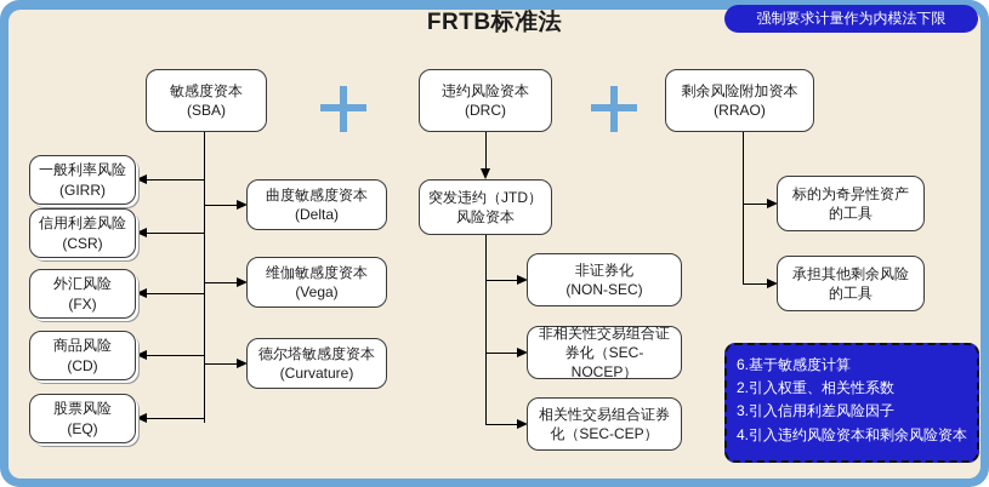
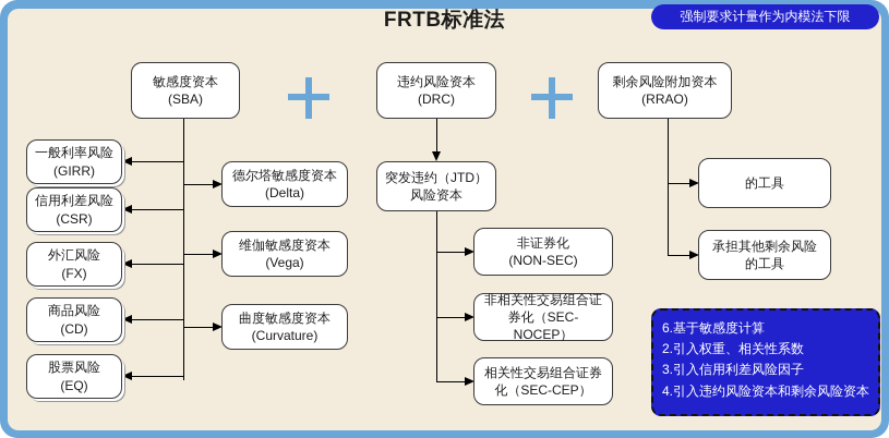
  FRTB标准法
  强制要求计量作为内模法下限
  敏感度资本
  (SBA)
  违约风险资本
  (DRC)
  剩余风险附加资本
  (RRAO)
  一般利率风险
  (GIRR)
  信用利差风险
  (CSR)
  外汇风险
  (FX)
  商品风险
  (CD)
  股票风险
  (EQ)
- 曲度敏感度资本
+ 德尔塔敏感度资本
  (Delta)
  维伽敏感度资本
  (Vega)
- 德尔塔敏感度资本
+ 曲度敏感度资本
  (Curvature)
  突发违约（JTD）
  风险资本
  非证券化
  (NON-SEC)
  非相关性交易组合证券化（SEC-NOCEP）
  相关性交易组合证券化（SEC-CEP）
- 标的为奇异性资产
  的工具
  承担其他剩余风险
  的工具
  6.基于敏感度计算
  2.引入权重、相关性系数
  3.引入信用利差风险因子
  4.引入违约风险资本和剩余风险资本
